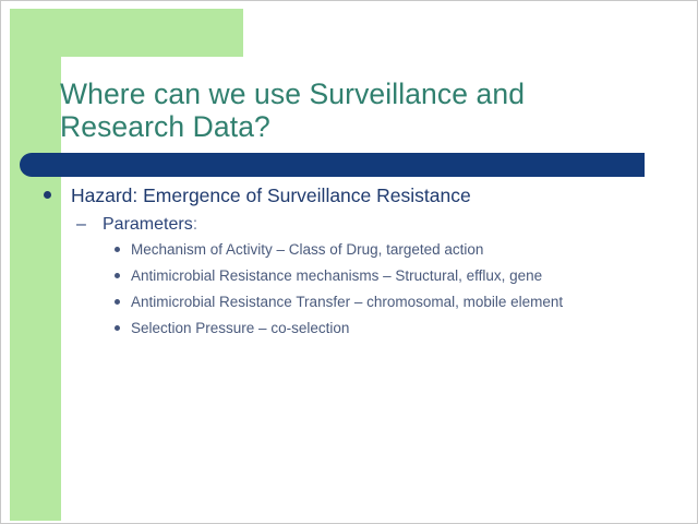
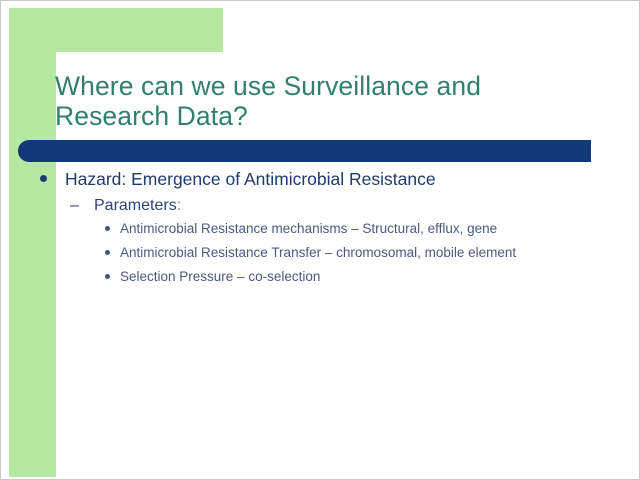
  Where can we use Surveillance and
  Research Data?
- Hazard: Emergence of Surveillance Resistance
+ Hazard: Emergence of Antimicrobial Resistance
  –
  Parameters:
- Mechanism of Activity – Class of Drug, targeted action
  Antimicrobial Resistance mechanisms – Structural, efflux, gene
  Antimicrobial Resistance Transfer – chromosomal, mobile element
  Selection Pressure – co-selection
